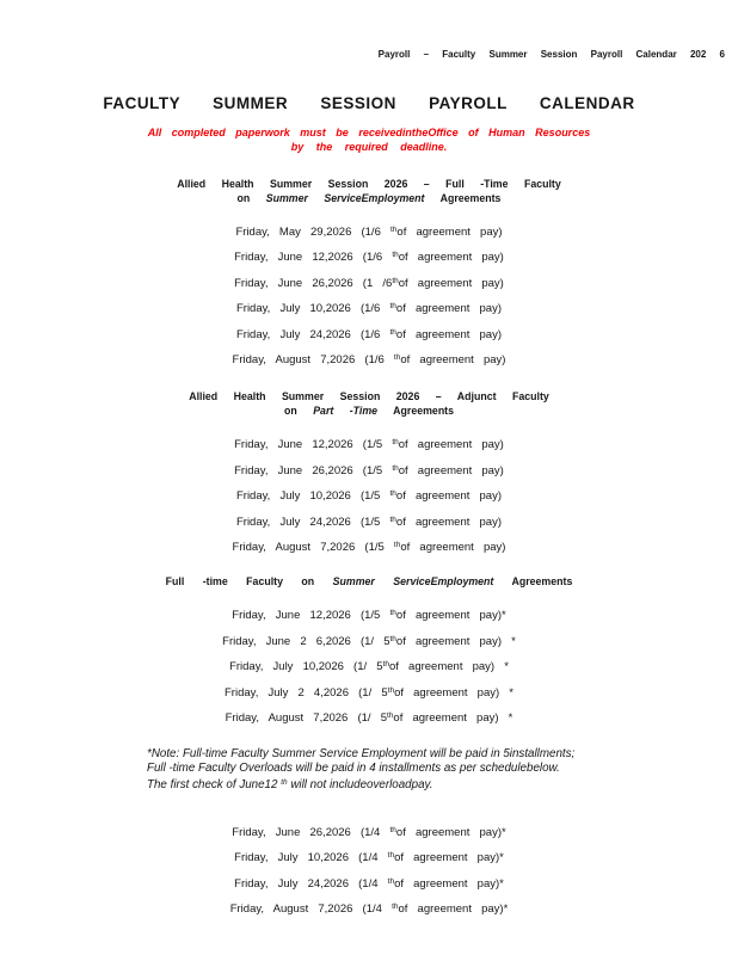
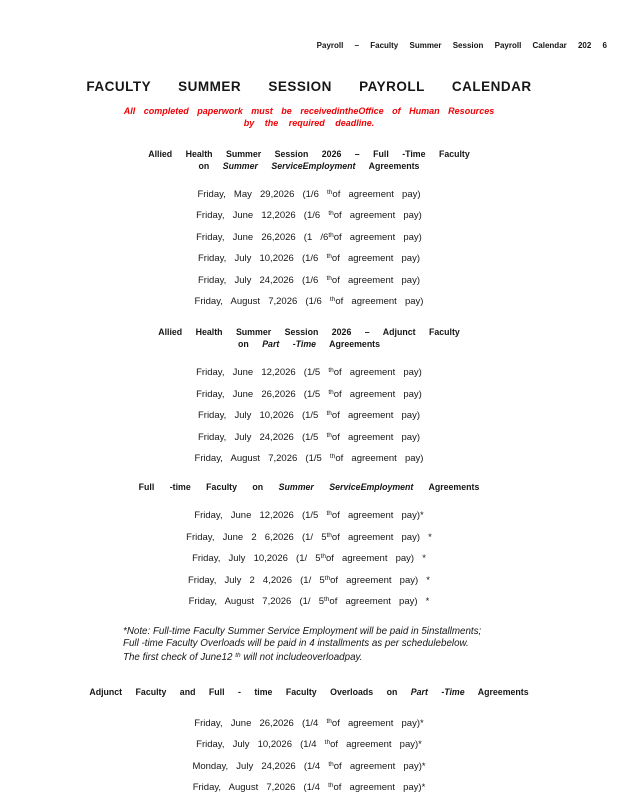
  Payroll – Faculty Summer Session Payroll Calendar 202 6
  FACULTY SUMMER SESSION PAYROLL CALENDAR
  All completed paperwork must be receivedintheOffice of Human Resources
  by the required deadline.
  Allied Health Summer Session 2026 – Full -Time Faculty
  on Summer ServiceEmployment Agreements
  Friday, May 29,2026 (1/6 of agreement pay)
  Friday, June 12,2026 (1/6 of agreement pay)
  Friday, June 26,2026 (1 /6 of agreement pay)
  Friday, July 10,2026 (1/6 of agreement pay)
  Friday, July 24,2026 (1/6 of agreement pay)
  Friday, August 7,2026 (1/6 of agreement pay)
  Allied Health Summer Session 2026 – Adjunct Faculty
  on Part -Time Agreements
  Friday, June 12,2026 (1/5 of agreement pay)
  Friday, June 26,2026 (1/5 of agreement pay)
  Friday, July 10,2026 (1/5 of agreement pay)
  Friday, July 24,2026 (1/5 of agreement pay)
  Friday, August 7,2026 (1/5 of agreement pay)
  Full -time Faculty on Summer ServiceEmployment Agreements
  Friday, June 12,2026 (1/5 of agreement pay)*
  Friday, June 2 6,2026 (1/ 5 of agreement pay) *
  Friday, July 10,2026 (1/ 5 of agreement pay) *
  Friday, July 2 4,2026 (1/ 5 of agreement pay) *
  Friday, August 7,2026 (1/ 5 of agreement pay) *
  *Note: Full-time Faculty Summer Service Employment will be paid in 5installments;
  Full -time Faculty Overloads will be paid in 4 installments as per schedulebelow.
  The first check of June12 will not includeoverloadpay.
+ Adjunct Faculty and Full - time Faculty Overloads on Part -Time Agreements
  Friday, June 26,2026 (1/4 of agreement pay)*
  Friday, July 10,2026 (1/4 of agreement pay)*
- Friday, July 24,2026 (1/4 of agreement pay)*
+ Monday, July 24,2026 (1/4 of agreement pay)*
  Friday, August 7,2026 (1/4 of agreement pay)*
